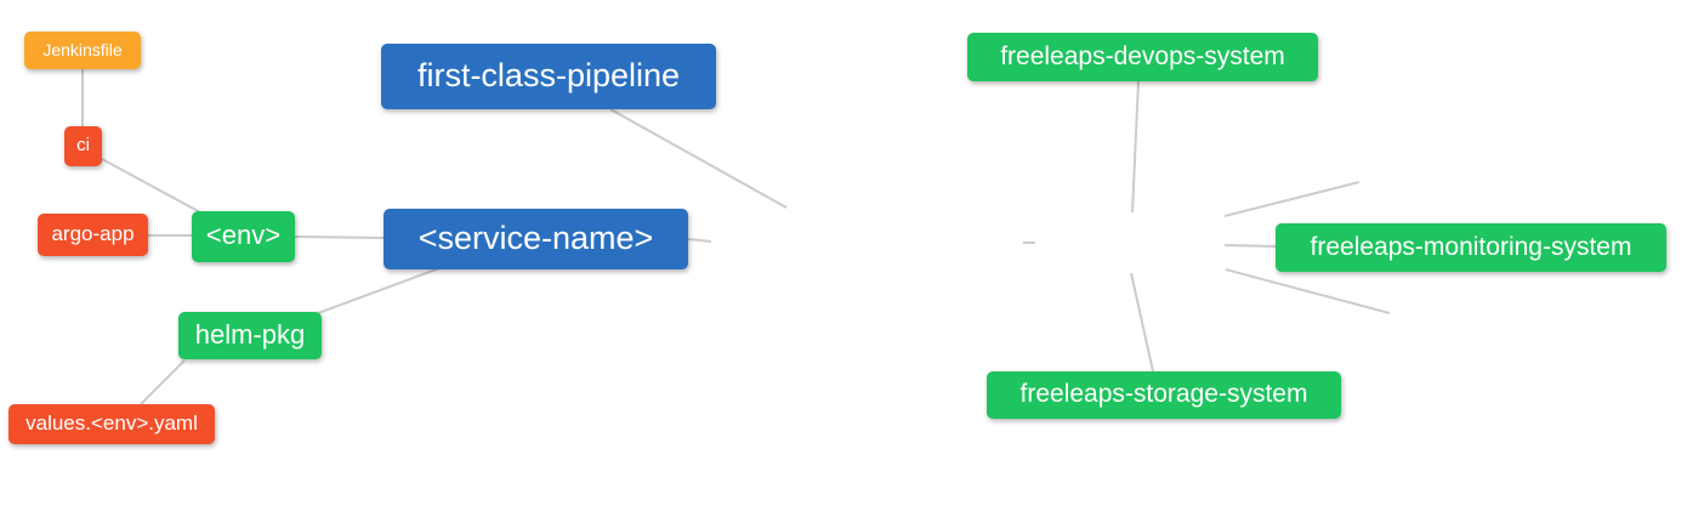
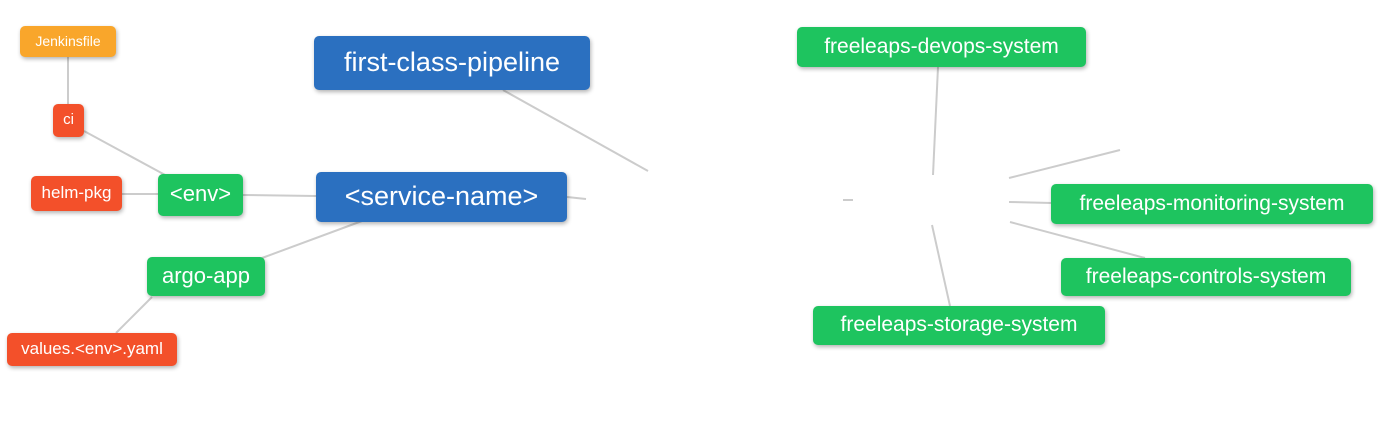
  Jenkinsfile
  ci
- argo-app
+ helm-pkg
  <env>
- helm-pkg
+ argo-app
  values.<env>.yaml
  first-class-pipeline
  <service-name>
  freeleaps-devops-system
  freeleaps-monitoring-system
+ freeleaps-controls-system
  freeleaps-storage-system
